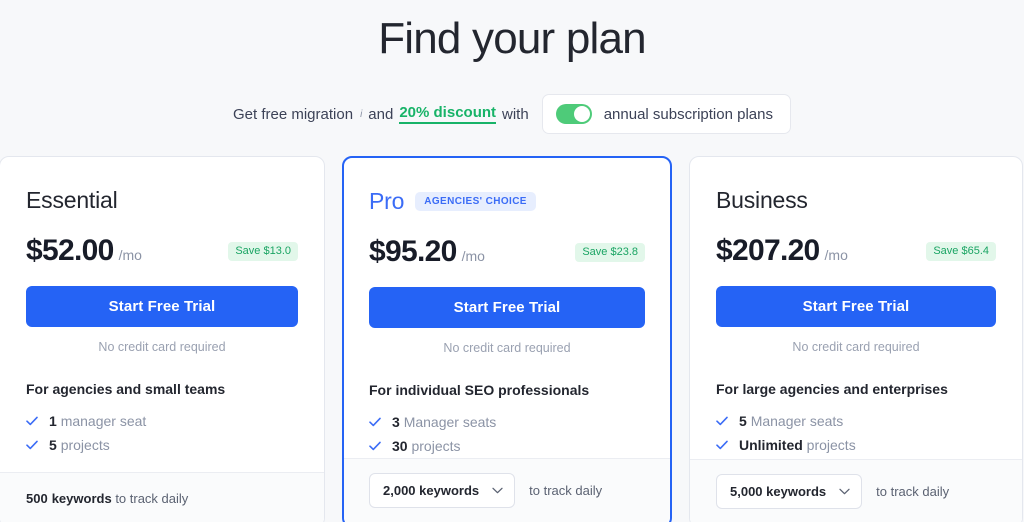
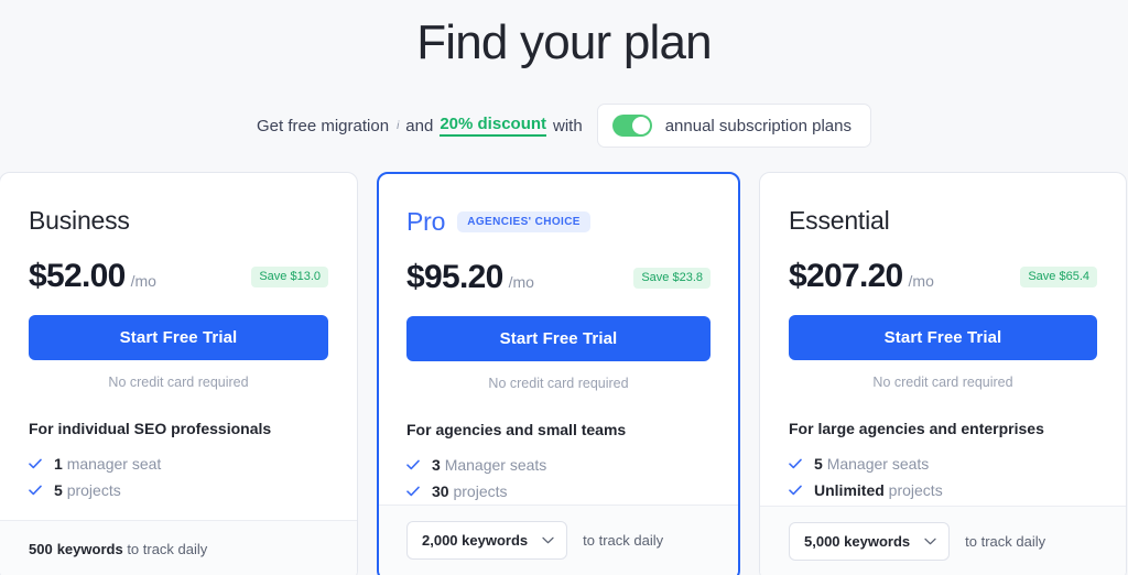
  Find your plan
  Get free migration
  i
  and
  20% discount
  with
  annual subscription plans
- Essential
+ Business
  $52.00
  /mo
  Save $13.0
  Start Free Trial
  No credit card required
- For agencies and small teams
+ For individual SEO professionals
  1 manager seat
  5 projects
  500 keywords to track daily
  Pro
  AGENCIES' CHOICE
  $95.20
  /mo
  Save $23.8
  Start Free Trial
  No credit card required
- For individual SEO professionals
+ For agencies and small teams
  3 Manager seats
  30 projects
  2,000 keywords
  to track daily
- Business
+ Essential
  $207.20
  /mo
  Save $65.4
  Start Free Trial
  No credit card required
  For large agencies and enterprises
  5 Manager seats
  Unlimited projects
  5,000 keywords
  to track daily
